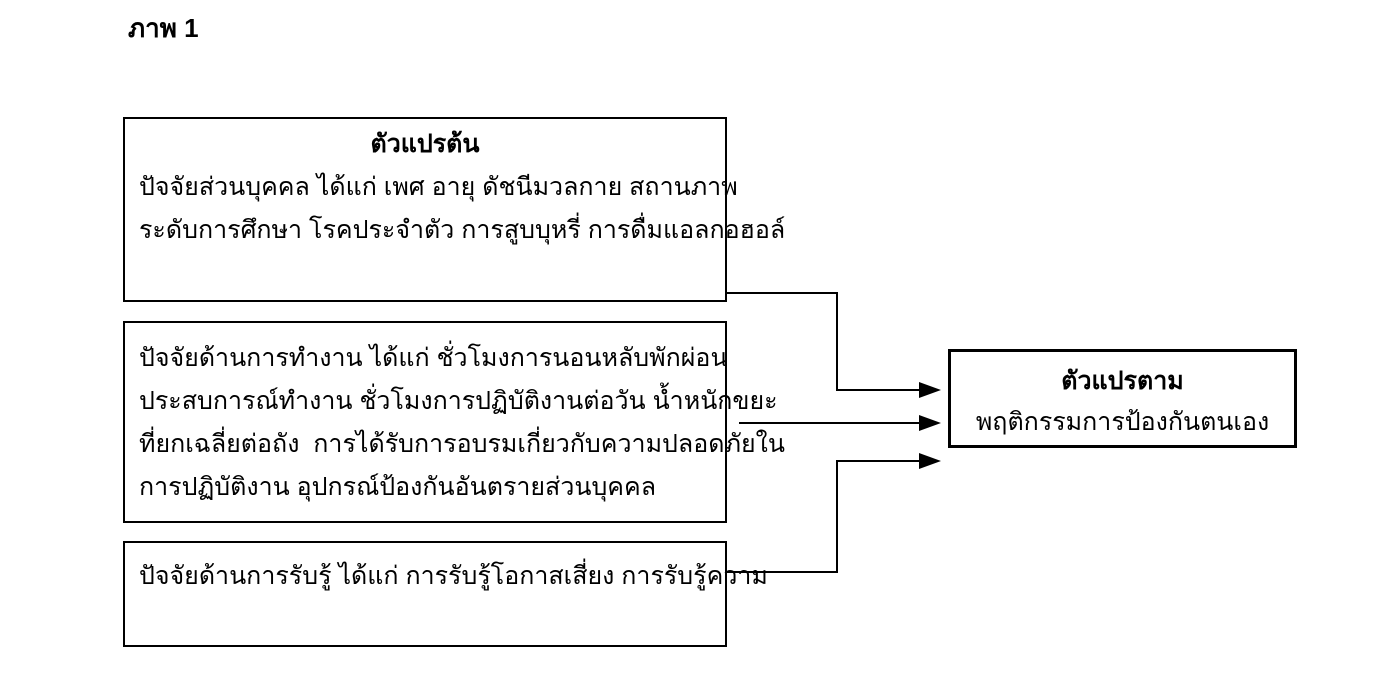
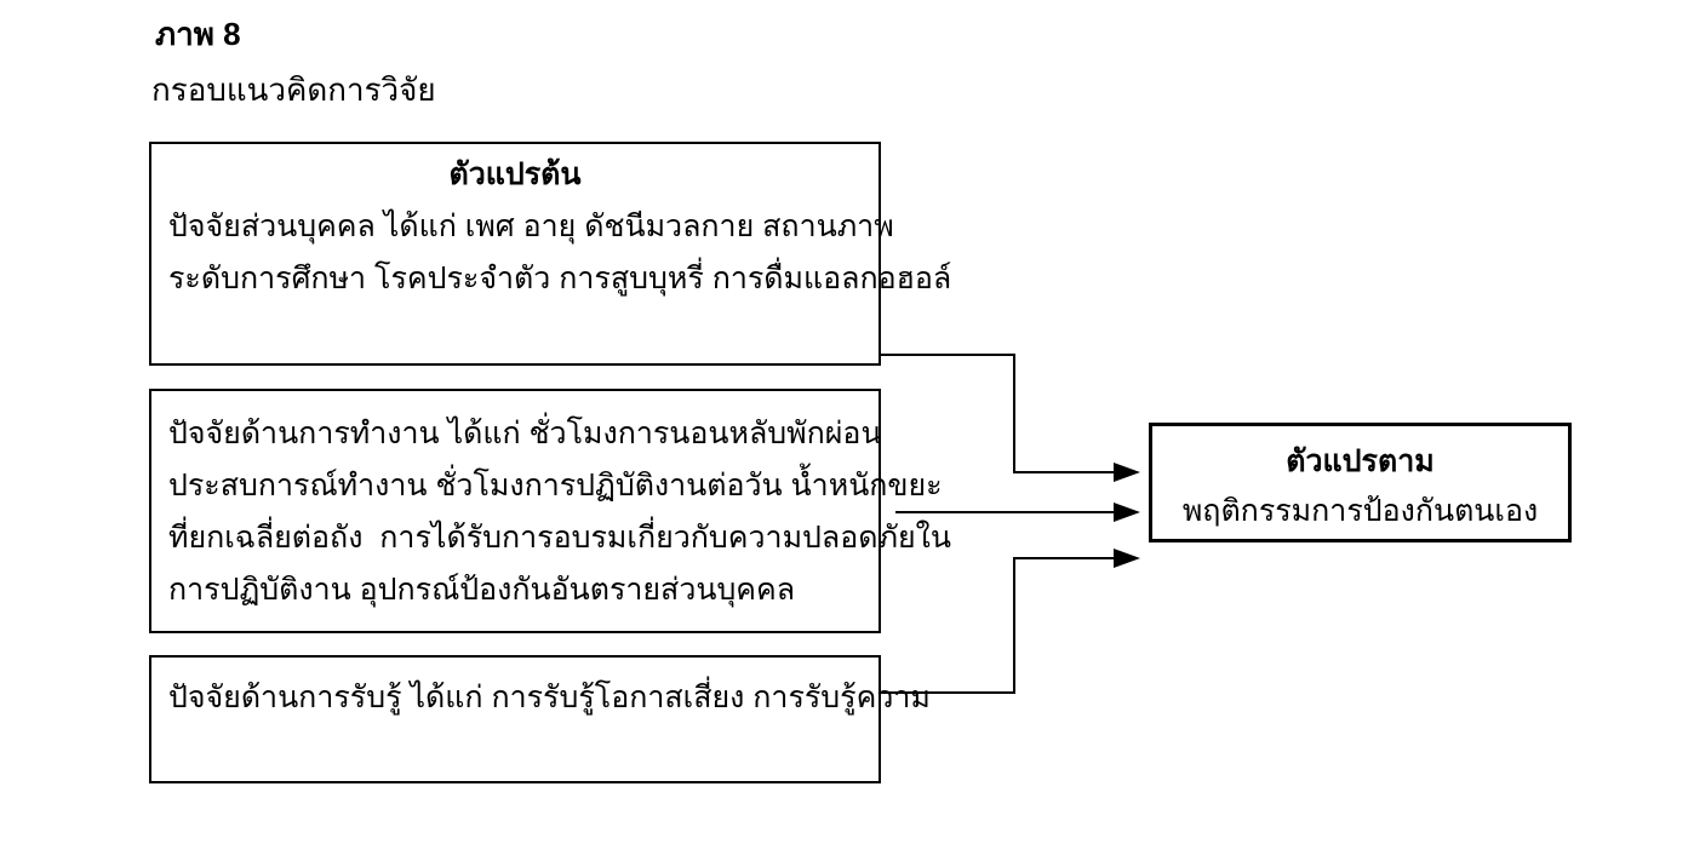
- ภาพ 1
+ ภาพ 8
+ กรอบแนวคิดการวิจัย
  ตัวแปรต้น
  ปัจจัยส่วนบุคคล ได้แก่ เพศ อายุ ดัชนีมวลกาย สถานภ
  ระดับการศึกษา โรคประจำตัว การสูบบุหรี่ การดื่มแอล
  ปัจจัยด้านการทำงาน ได้แก่ ชั่วโมงการนอนหลับพักผ่อ
  ประสบการณ์ทำงาน ชั่วโมงการปฏิบัติงานต่อวัน น้ำหนั
  ที่ยกเฉลี่ยต่อถัง การได้รับการอบรมเกี่ยวกับความปลอ
  การปฏิบัติงาน อุปกรณ์ป้องกันอันตรายส่วนบุคคล
  ปัจจัยด้านการรับรู้ ได้แก่ การรับรู้โอกาสเสี่ยง การรับรู้
  ตัวแปรตาม
  พฤติกรรมการป้องกันตนเอง
